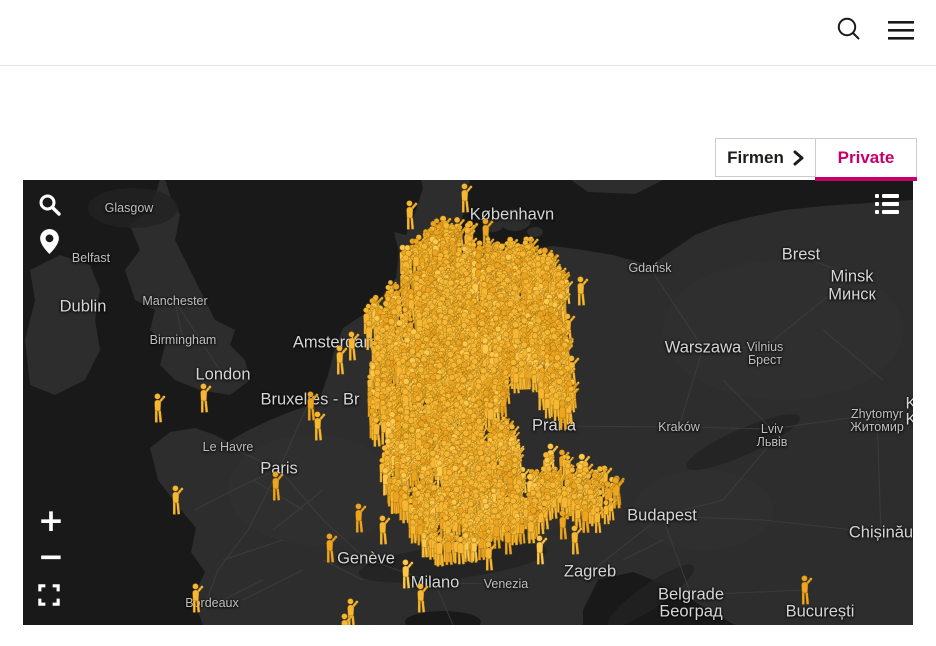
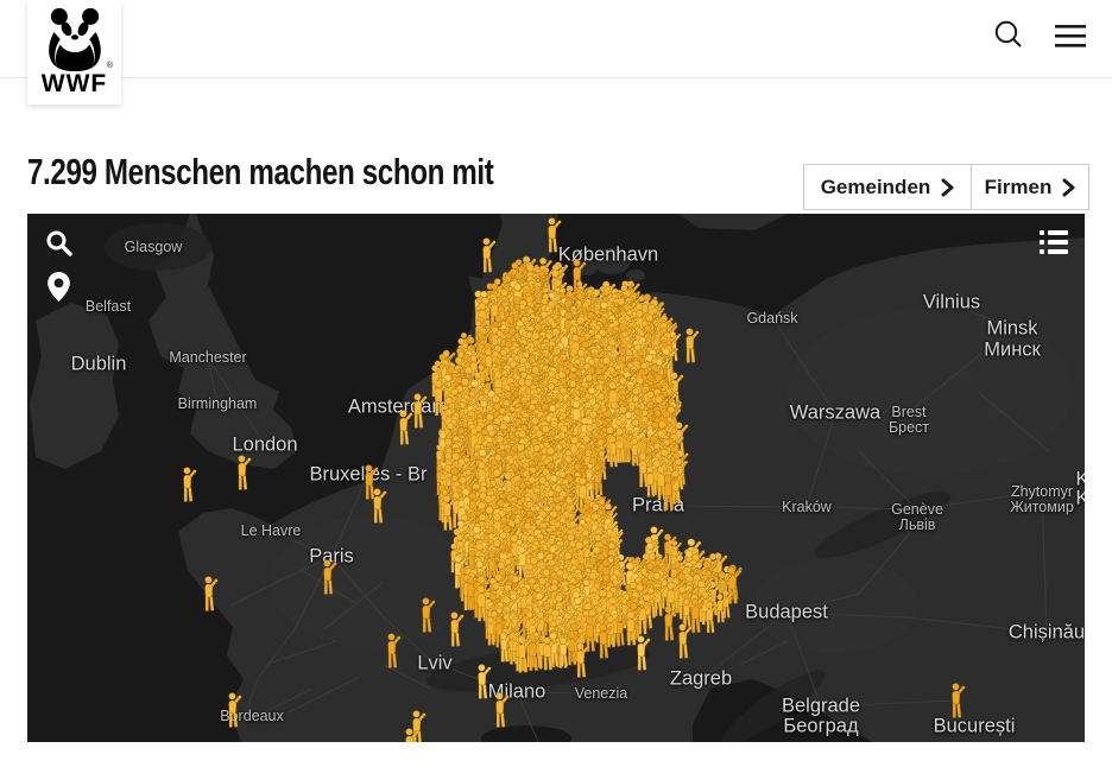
+ WWF
+ 7.299 Menschen machen schon mit
+ Gemeinden
  Firmen
- Private
  Glasgow
  Belfast
  Dublin
  Manchester
  Birmingham
  London
  Amstera
  Bruxeles - Br
  Le Havre
  Paris
  Brdeaux
- Genève
+ Lviv
  Milano
  Venezia
  Zagreb
  Belgrade
  Београд
  København
  Gdańsk
- Brest
+ Vilnius
  Minsk
  Минск
  Warszawa
- Vilnius
+ Brest
  Брест
  Praa
  Kraków
- Lviv
+ Genève
  Львів
  Zhytomyr
  Житомир
  K
  K
  Budapest
  Chișinău
  București
- +
- −
